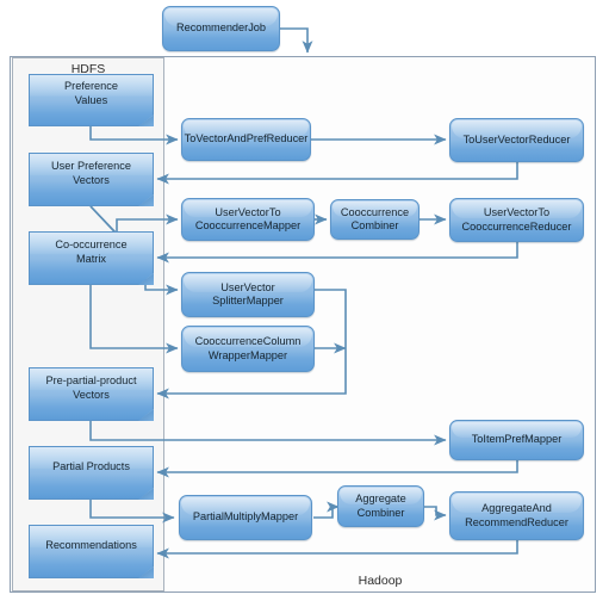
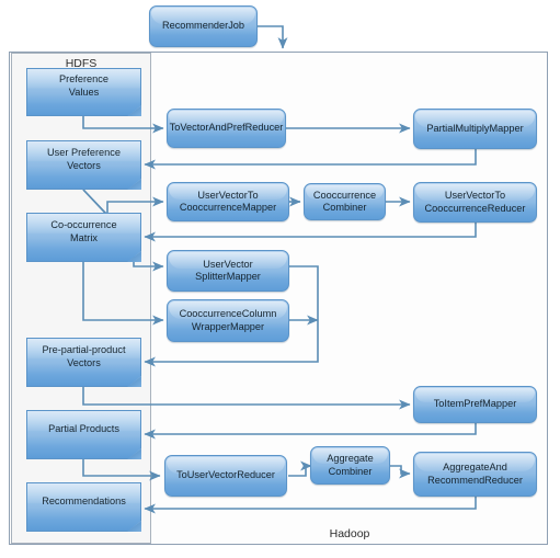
  HDFS
  Hadoop
  RecommenderJob
  Preference
  Values
  User Preference
  Vectors
  Co-occurrence
  Matrix
  Pre-partial-product
  Vectors
  Partial Products
  Recommendations
  ToVectorAndPrefReducer
- ToUserVectorReducer
+ PartialMultiplyMapper
  UserVectorTo
  CooccurrenceMapper
  Cooccurrence
  Combiner
  UserVectorTo
  CooccurrenceReducer
  UserVector
  SplitterMapper
  CooccurrenceColumn
  WrapperMapper
  ToItemPrefMapper
- PartialMultiplyMapper
+ ToUserVectorReducer
  Aggregate
  Combiner
  AggregateAnd
  RecommendReducer
